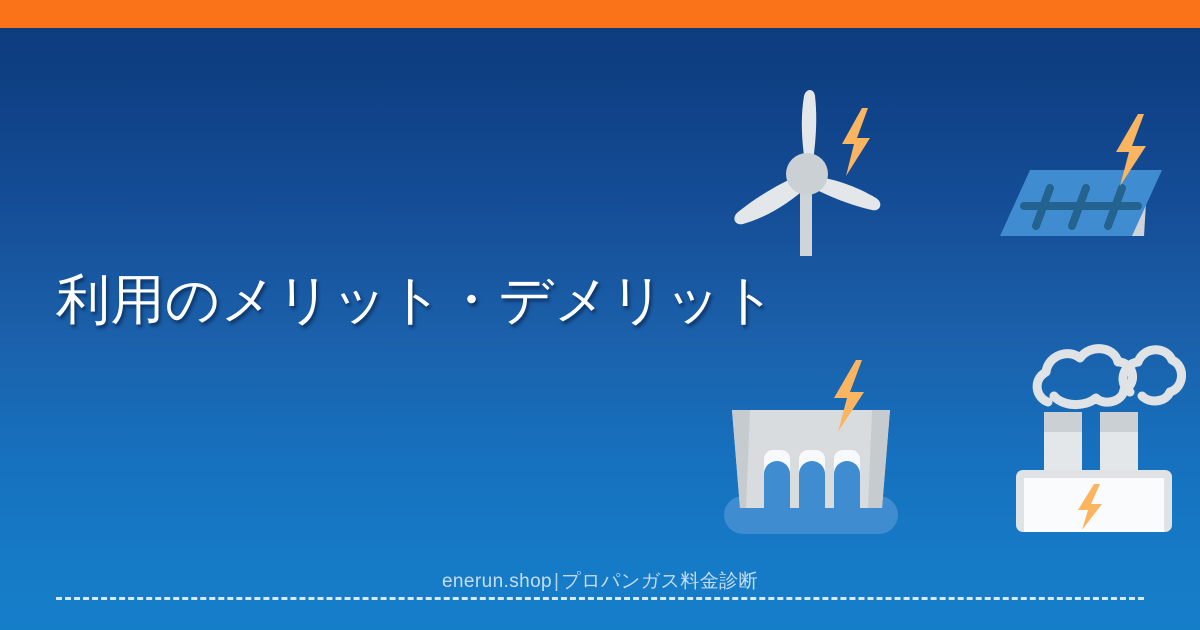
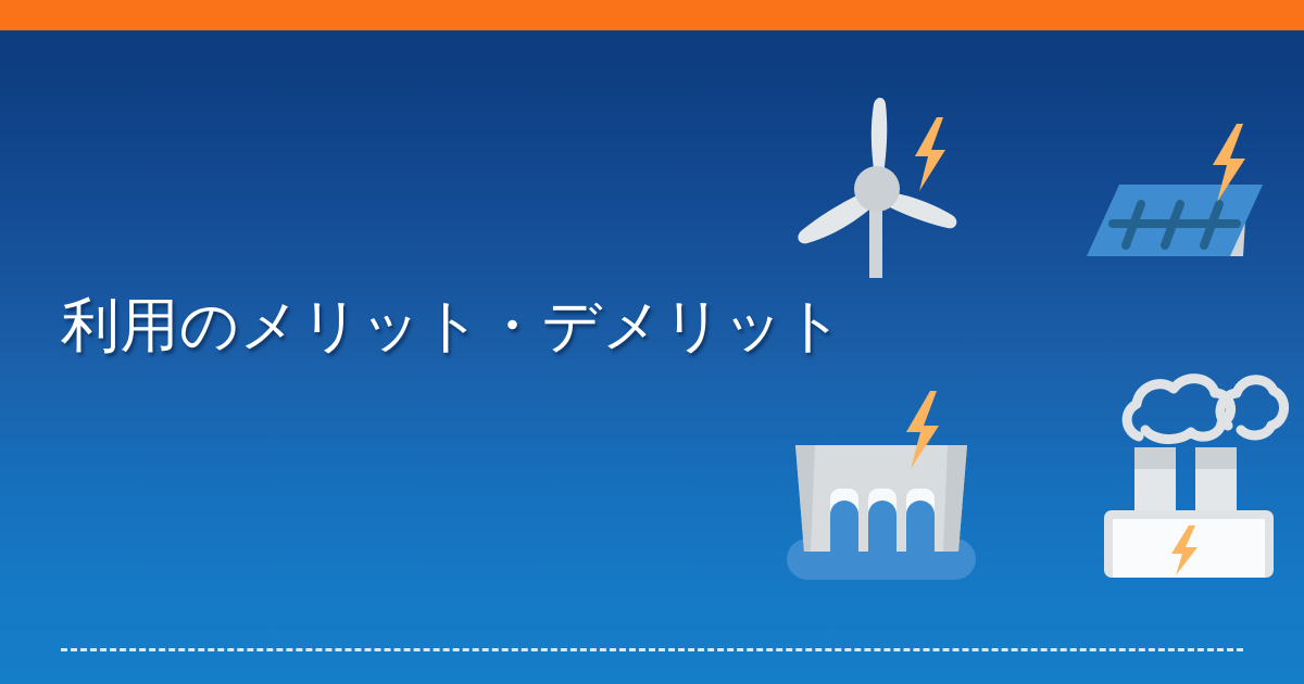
  利用のメリット・デメリット
- enerun.shop|プロパンガス料金診断
